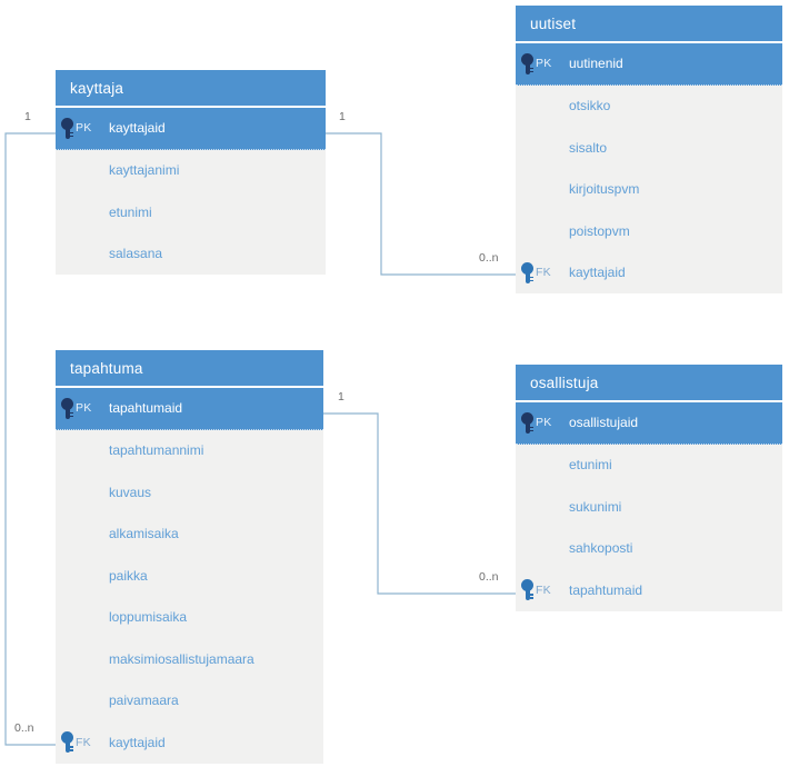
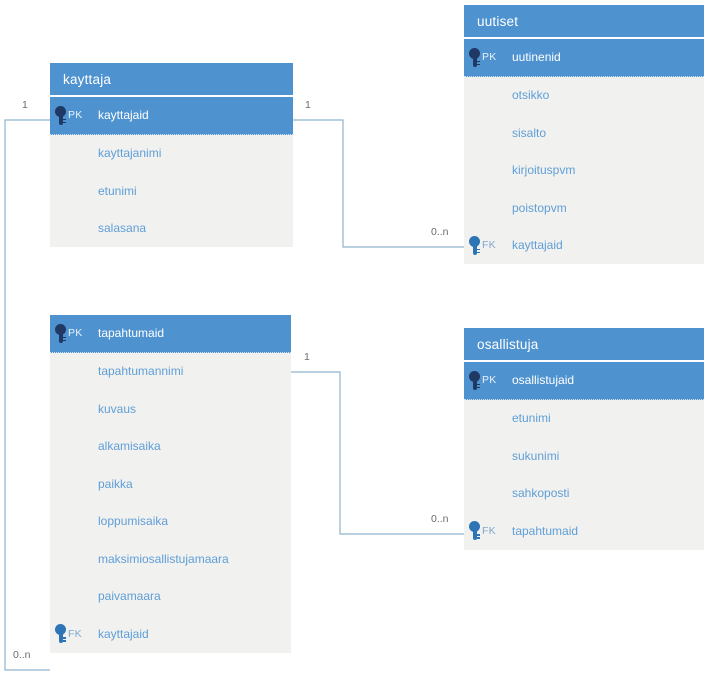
  kayttaja
  PK
  kayttajaid
  kayttajanimi
  etunimi
  salasana
  uutiset
  PK
  uutinenid
  otsikko
  sisalto
  kirjoituspvm
  poistopvm
  FK
  kayttajaid
- tapahtuma
  PK
  tapahtumaid
  tapahtumannimi
  kuvaus
  alkamisaika
  paikka
  loppumisaika
  maksimiosallistujamaara
  paivamaara
  FK
  kayttajaid
  osallistuja
  PK
  osallistujaid
  etunimi
  sukunimi
  sahkoposti
  FK
  tapahtumaid
  1
  0..n
  1
  0..n
  1
  0..n
